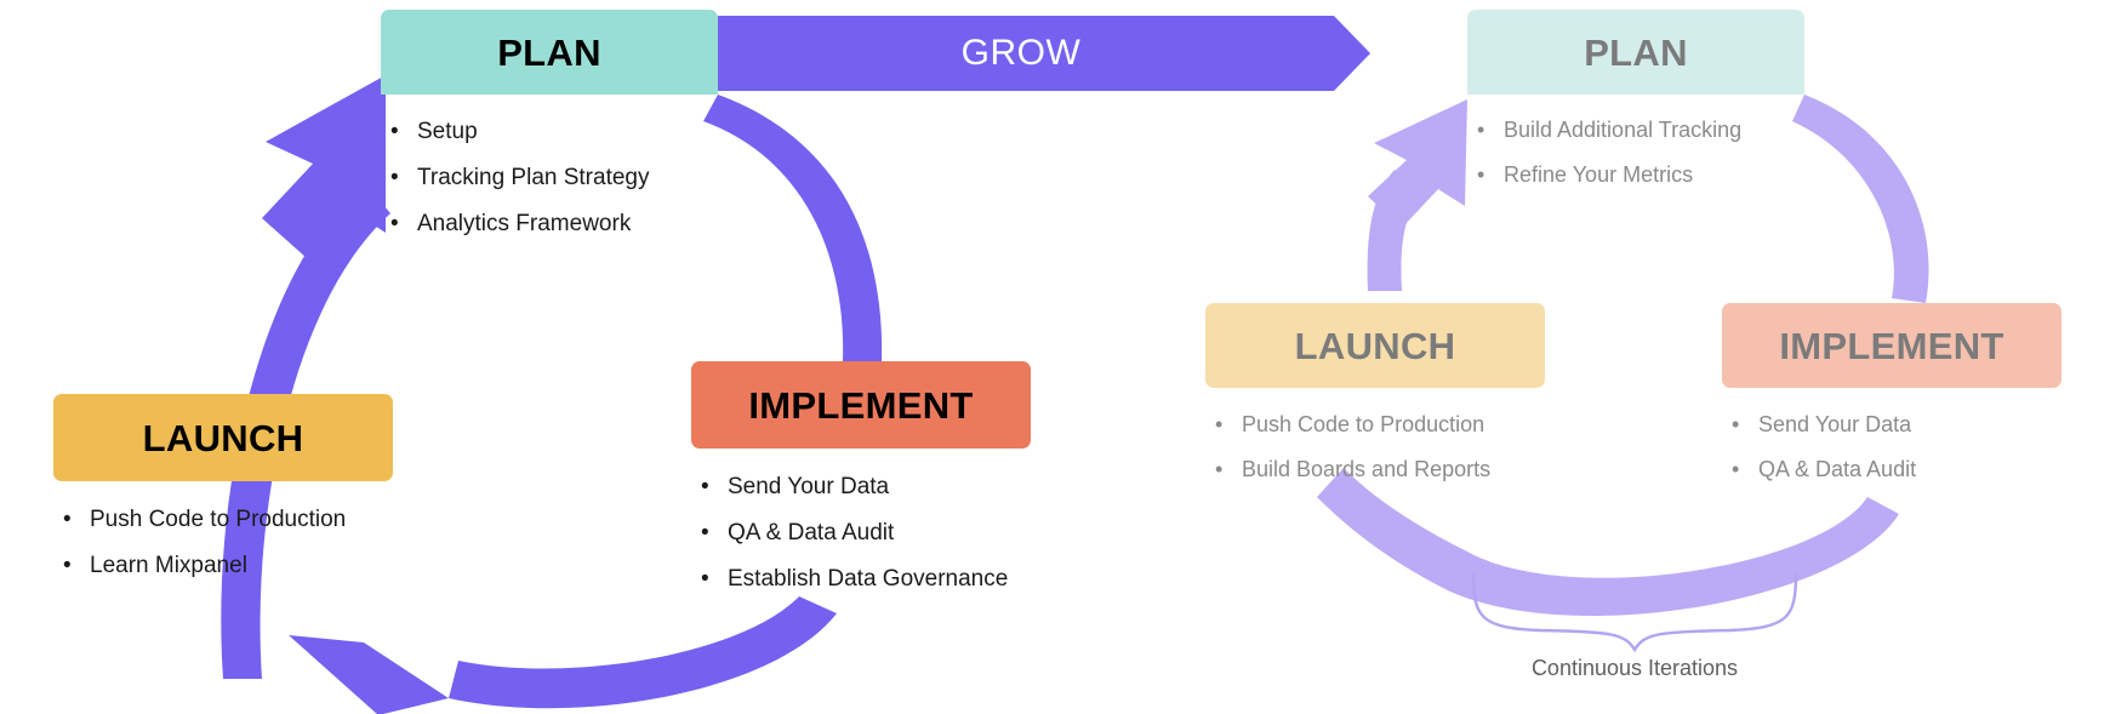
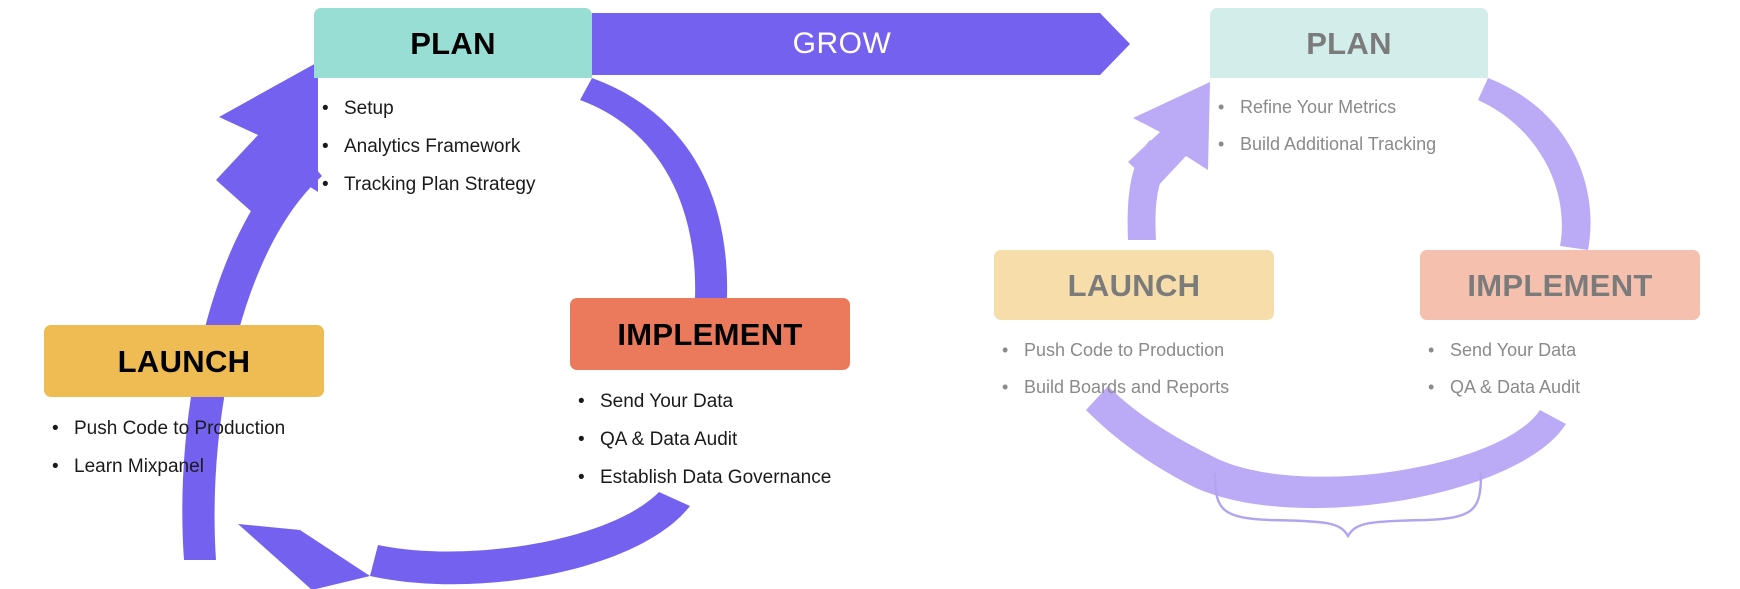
  GROW
  PLAN
  •
  Setup
  •
- Tracking Plan Strategy
+ Analytics Framework
  •
- Analytics Framework
+ Tracking Plan Strategy
  LAUNCH
  •
  Push Code to Production
  •
  Learn Mixpanel
  IMPLEMENT
  •
  Send Your Data
  •
  QA & Data Audit
  •
  Establish Data Governance
  PLAN
  •
- Build Additional Tracking
+ Refine Your Metrics
  •
- Refine Your Metrics
+ Build Additional Tracking
  LAUNCH
  •
  Push Code to Production
  •
  Build Boards and Reports
  IMPLEMENT
  •
  Send Your Data
  •
  QA & Data Audit
- Continuous Iterations
